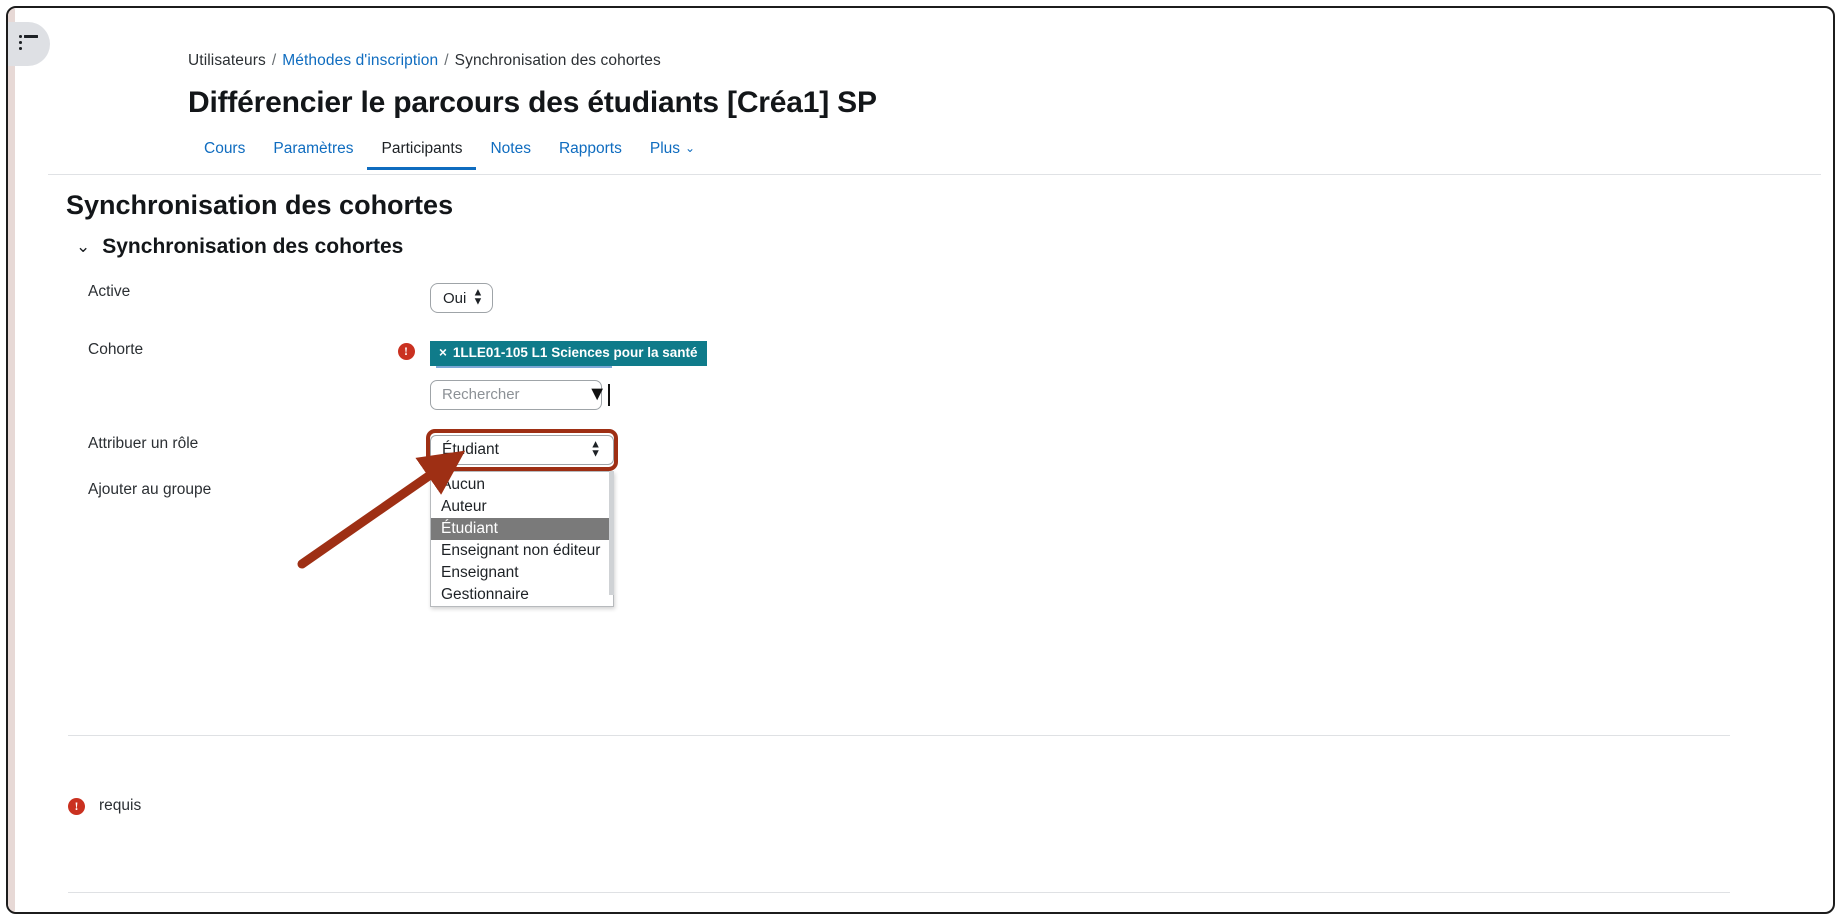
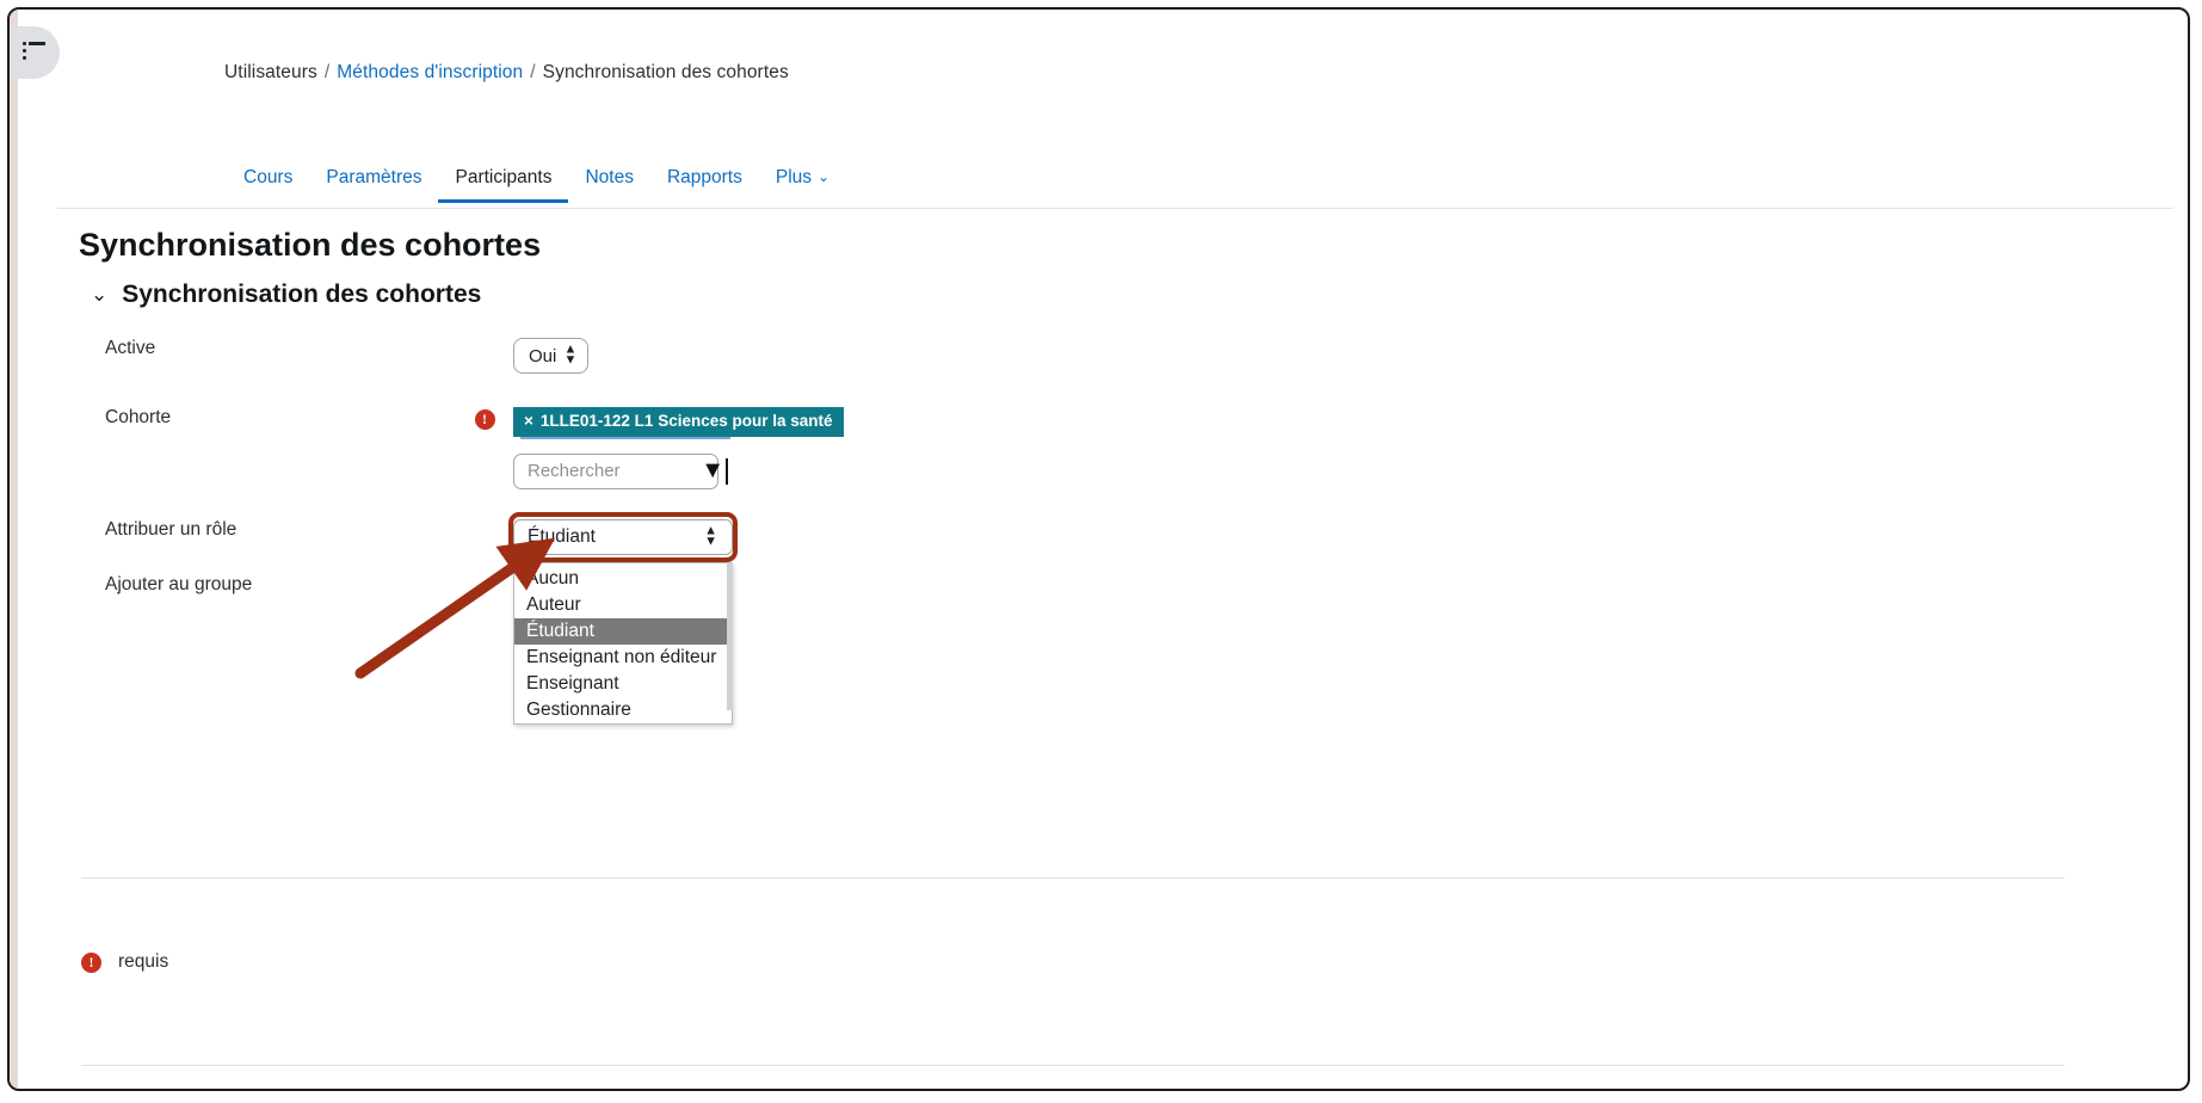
  Utilisateurs / Méthodes d'inscription / Synchronisation des cohortes
- Différencier le parcours des étudiants [Créa1] SP
  Cours
  Paramètres
  Participants
  Notes
  Rapports
  Plus ⌄
  Synchronisation des cohortes
  ⌄
  Synchronisation des cohortes
  Active
  Oui
  ▲
  ▼
  Cohorte
  !
  ×
- 1LLE01-105 L1 Sciences pour la santé
+ 1LLE01-122 L1 Sciences pour la santé
  Rechercher
  ▼
  Attribuer un rôle
  Étudiant
  ▲
  ▼
  Aucun
  Auteur
  Étudiant
  Enseignant non éditeur
  Enseignant
  Gestionnaire
  Ajouter au groupe
  !
  requis
